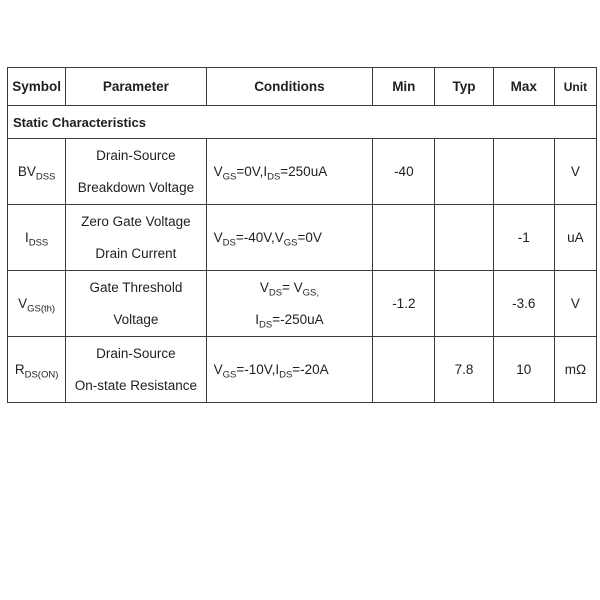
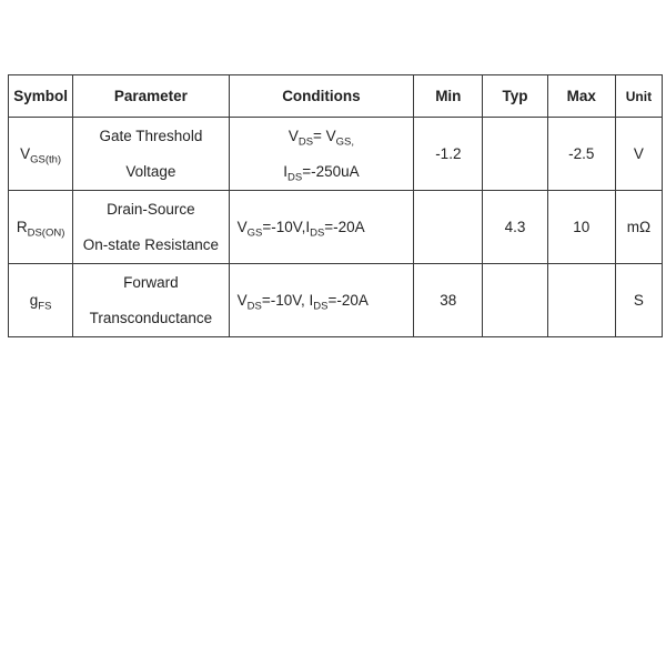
  Symbol	Parameter	Conditions	Min	Typ	Max	Unit
- Static Characteristics
- BVDSS	Drain-SourceBreakdown Voltage	VGS=0V,IDS=250uA	-40			V
- IDSS	Zero Gate VoltageDrain Current	VDS=-40V,VGS=0V			-1	uA
- VGS(th)	Gate ThresholdVoltage	VDS= VGS,IDS=-250uA	-1.2		-3.6	V
+ VGS(th)	Gate ThresholdVoltage	VDS= VGS,IDS=-250uA	-1.2		-2.5	V
- RDS(ON)	Drain-SourceOn-state Resistance	VGS=-10V,IDS=-20A		7.8	10	mΩ
+ RDS(ON)	Drain-SourceOn-state Resistance	VGS=-10V,IDS=-20A		4.3	10	mΩ
+ gFS	ForwardTransconductance	VDS=-10V, IDS=-20A	38			S
